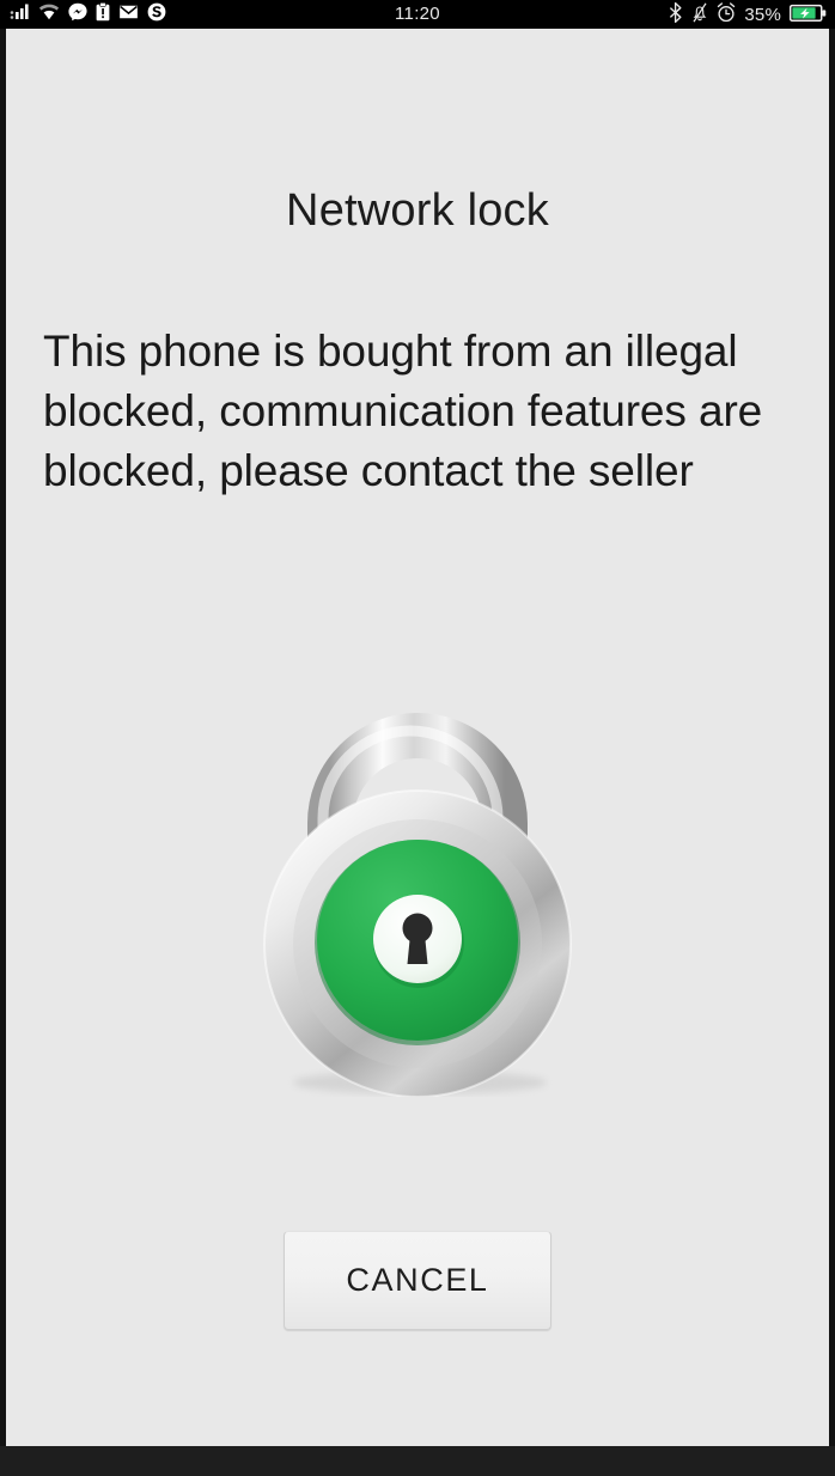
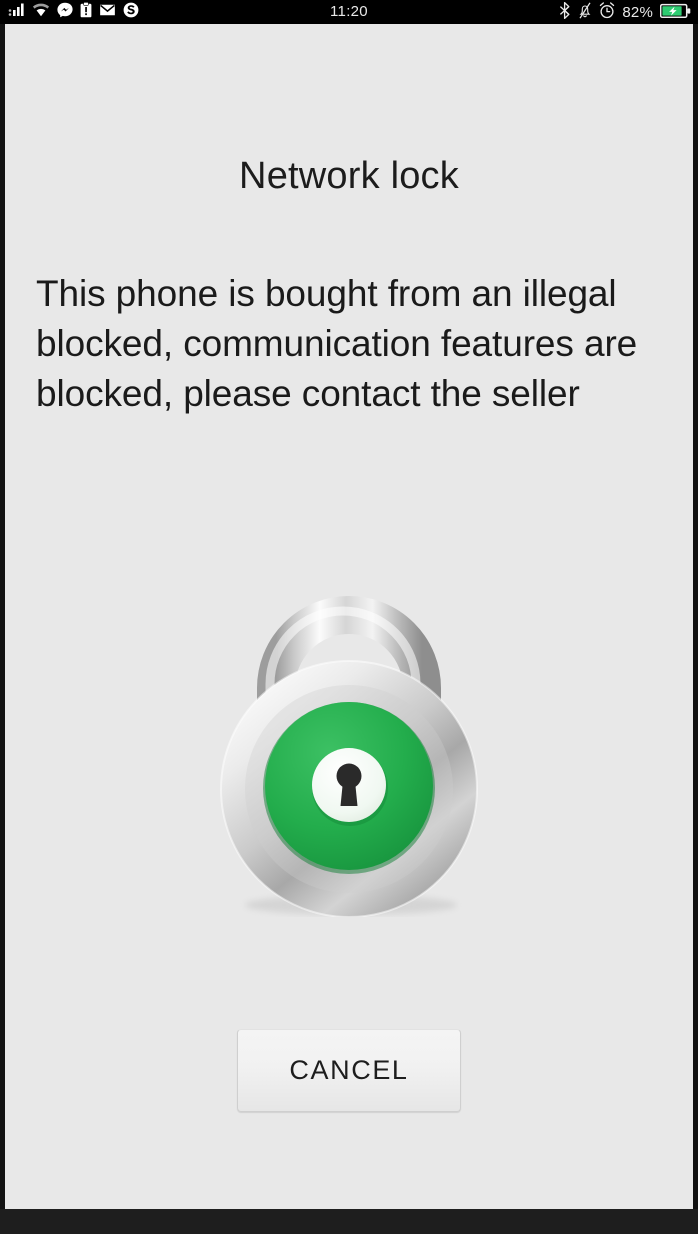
  11:20
- 35%
+ 82%
  Network lock
  This phone is bought from an illegal blocked, communication features are blocked, please contact the seller
  CANCEL
